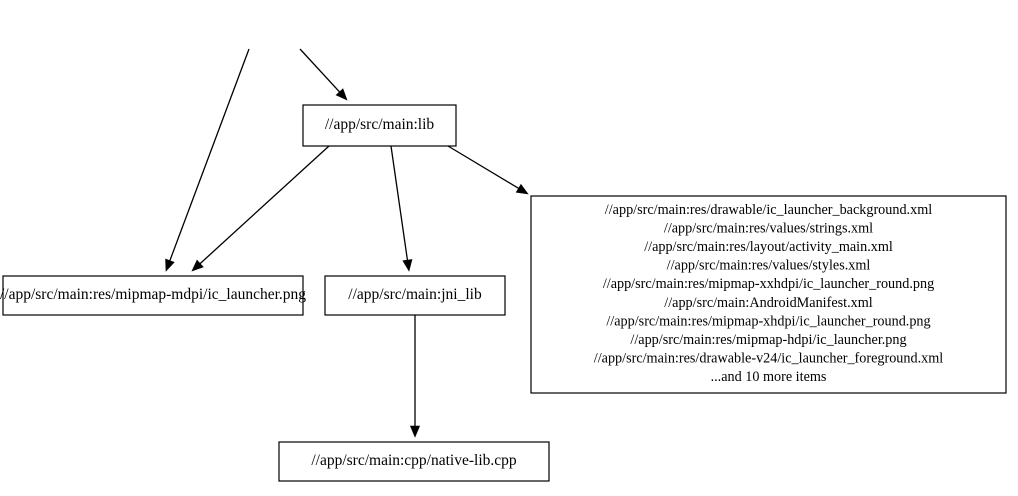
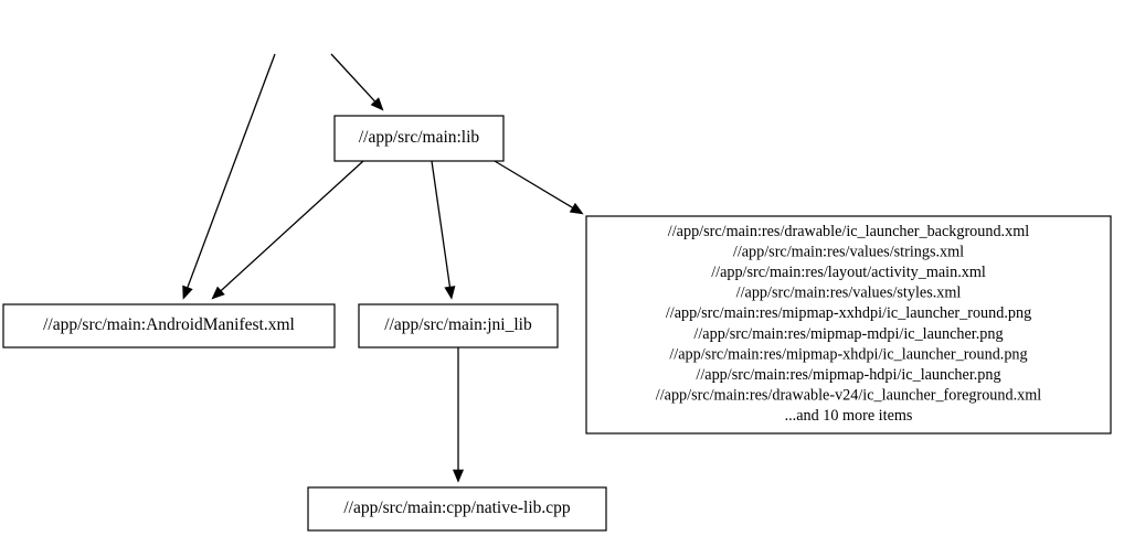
  //app/src/main:lib
- //app/src/main:res/mipmap-mdpi/ic_launcher.png
+ //app/src/main:AndroidManifest.xml
  //app/src/main:jni_lib
- //app/src/main:res/drawable/ic_launcher_background.xml //app/src/main:res/values/strings.xml //app/src/main:res/layout/activity_main.xml //app/src/main:res/values/styles.xml //app/src/main:res/mipmap-xxhdpi/ic_launcher_round.png //app/src/main:AndroidManifest.xml //app/src/main:res/mipmap-xhdpi/ic_launcher_round.png //app/src/main:res/mipmap-hdpi/ic_launcher.png //app/src/main:res/drawable-v24/ic_launcher_foreground.xml ...and 10 more items
+ //app/src/main:res/drawable/ic_launcher_background.xml //app/src/main:res/values/strings.xml //app/src/main:res/layout/activity_main.xml //app/src/main:res/values/styles.xml //app/src/main:res/mipmap-xxhdpi/ic_launcher_round.png //app/src/main:res/mipmap-mdpi/ic_launcher.png //app/src/main:res/mipmap-xhdpi/ic_launcher_round.png //app/src/main:res/mipmap-hdpi/ic_launcher.png //app/src/main:res/drawable-v24/ic_launcher_foreground.xml ...and 10 more items
  //app/src/main:cpp/native-lib.cpp
